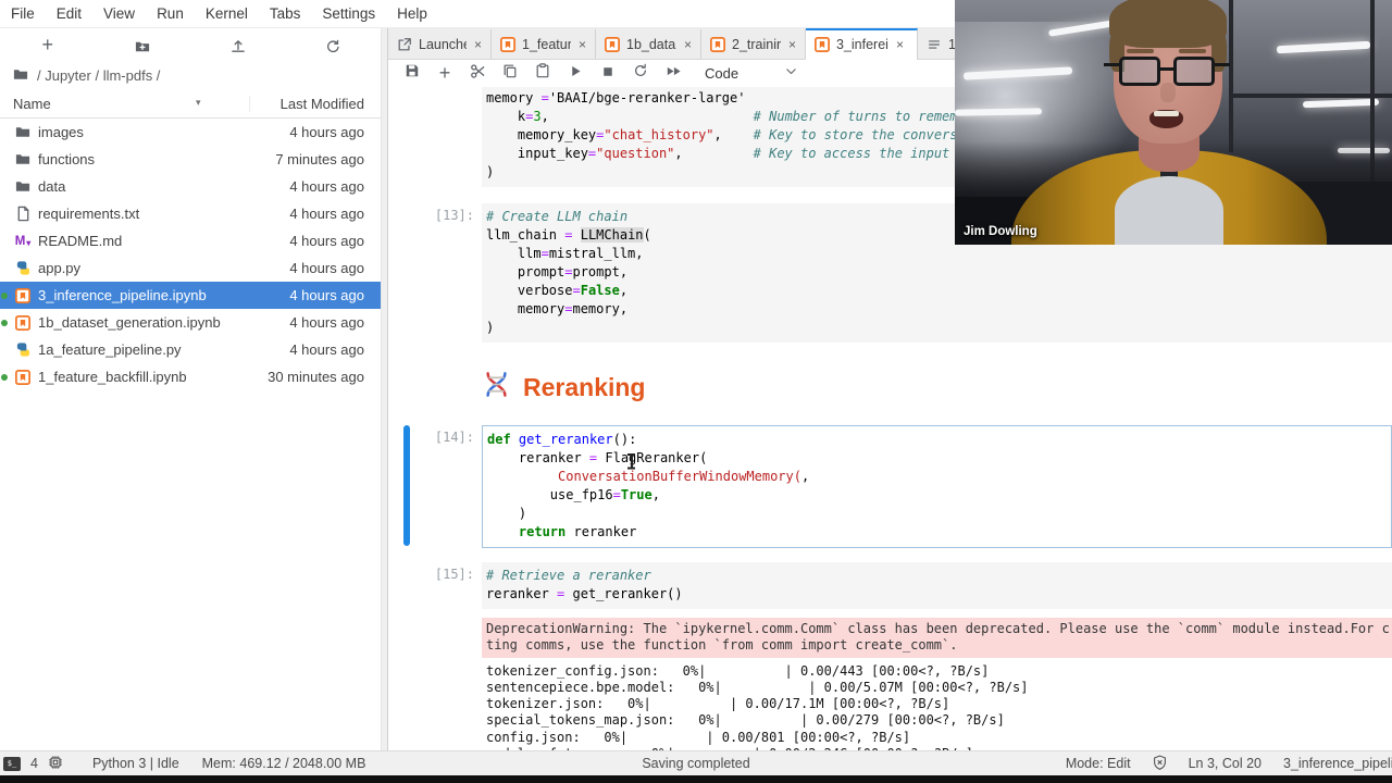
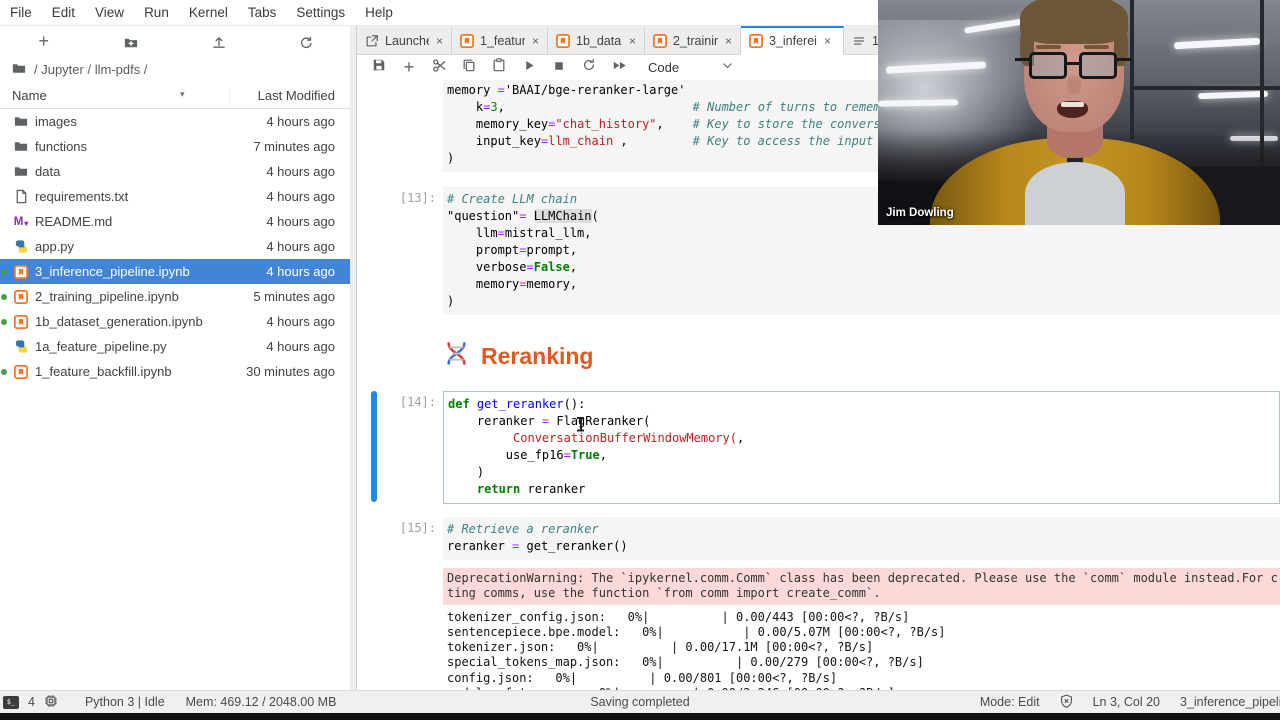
  File
  Edit
  View
  Run
  Kernel
  Tabs
  Settings
  Help
  +
  / Jupyter / llm-pdfs /
  Name
  ▾
  Last Modified
  images
  4 hours ago
  functions
  7 minutes ago
  data
  4 hours ago
  requirements.txt
  4 hours ago
  M
  ▾
  README.md
  4 hours ago
  app.py
  4 hours ago
  3_inference_pipeline.ipynb
  4 hours ago
+ 2_training_pipeline.ipynb
+ 5 minutes ago
  1b_dataset_generation.ipynb
  4 hours ago
  1a_feature_pipeline.py
  4 hours ago
  1_feature_backfill.ipynb
  30 minutes ago
  Launch
  ×
  1_featur
  ×
  1b_data
  ×
  2_trainir
  ×
  3_inferei
  ×
  1
  +
  Code
  memory ='BAAI/bge-reranker-large'
  k=3, # Number of turns to remem
  memory_key="chat_history", # Key to store the convers
- input_key="question", # Key to access the input
+ input_key=llm_chain , # Key to access the input
  )
  [13]:
  # Create LLM chain
- llm_chain = LLMChain(
+ "question"= LLMChain(
  llm=mistral_llm,
  prompt=prompt,
  verbose=False,
  memory=memory,
  )
  Reranking
  [14]:
  def get_reranker():
  reranker = FlaReranker(
  ConversationBufferWindowMemory(,
  use_fp16=True,
  )
  return reranker
  [15]:
  # Retrieve a reranker
  reranker = get_reranker()
  DeprecationWarning: The `ipykernel.comm.Comm` class has been deprecated. Please use the `comm` module instead.For c
  ting comms, use the function `from comm import create_comm`.
  tokenizer_config.json: 0%| | 0.00/443 [00:00<?, ?B/s]
  sentencepiece.bpe.model: 0%| | 0.00/5.07M [00:00<?, ?B/s]
  tokenizer.json: 0%| | 0.00/17.1M [00:00<?, ?B/s]
  special_tokens_map.json: 0%| | 0.00/279 [00:00<?, ?B/s]
  config.json: 0%| | 0.00/801 [00:00<?, ?B/s]
  Jim Dowling
  $_
  4
  Python 3 | Idle
  Mem: 469.12 / 2048.00 MB
  Saving completed
  Mode: Edit
  Ln 3, Col 20
  3_inference_pipel
